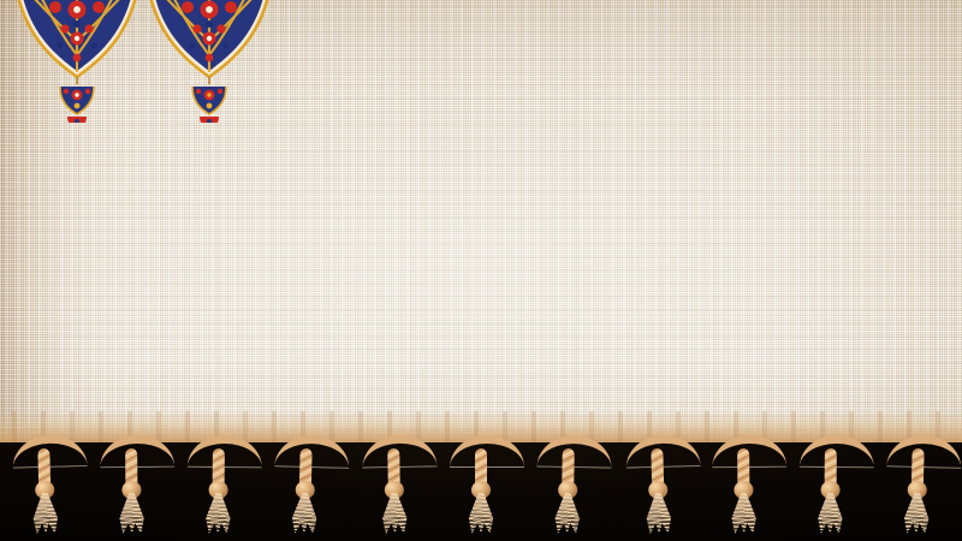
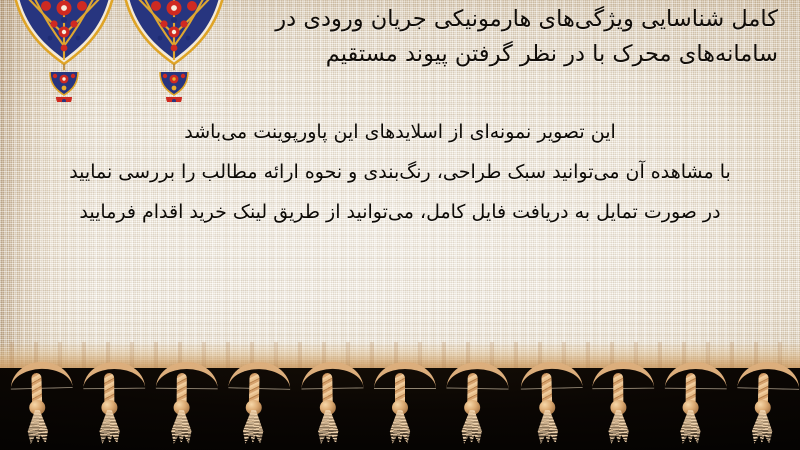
+ کامل شناسایی ویژگی‌های هارمونیکی جریان ورودی در
+ سامانه‌های محرک با در نظر گرفتن پیوند مستقیم
+ این تصویر نمونه‌ای از اسلایدهای این پاورپوینت می‌باشد
+ با مشاهده آن میتوانید سبک طراحی، رنگ‌بندی و نحوه ارائه مطالب را بررسی نمایید
+ در صورت تمایل به دریافت فایل کامل، می‌توانید از طریق لینک خرید اقدام فرمایید
